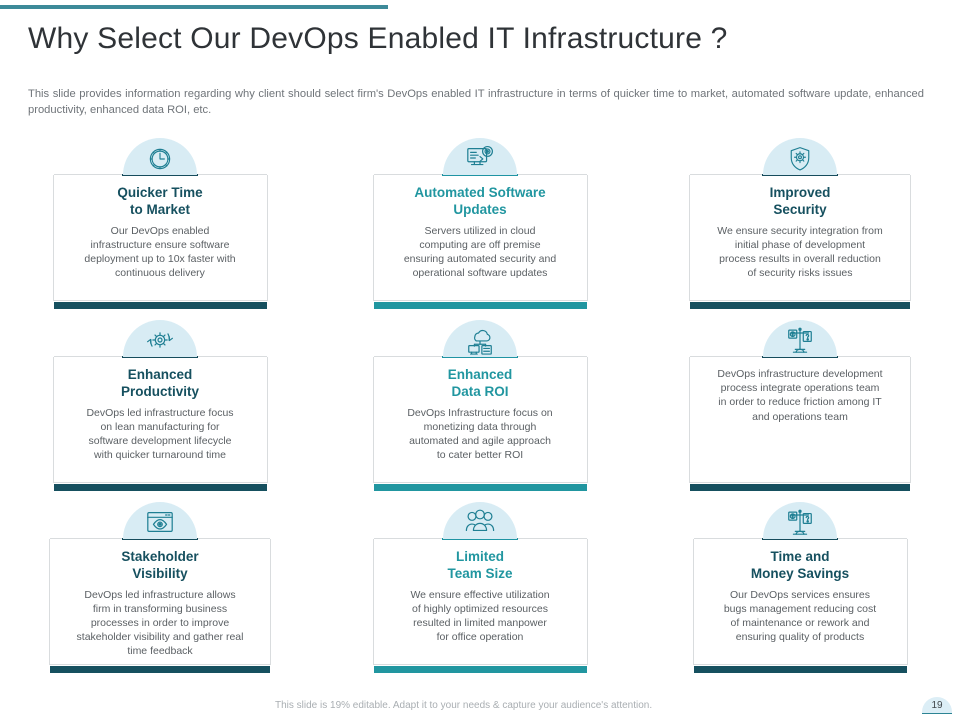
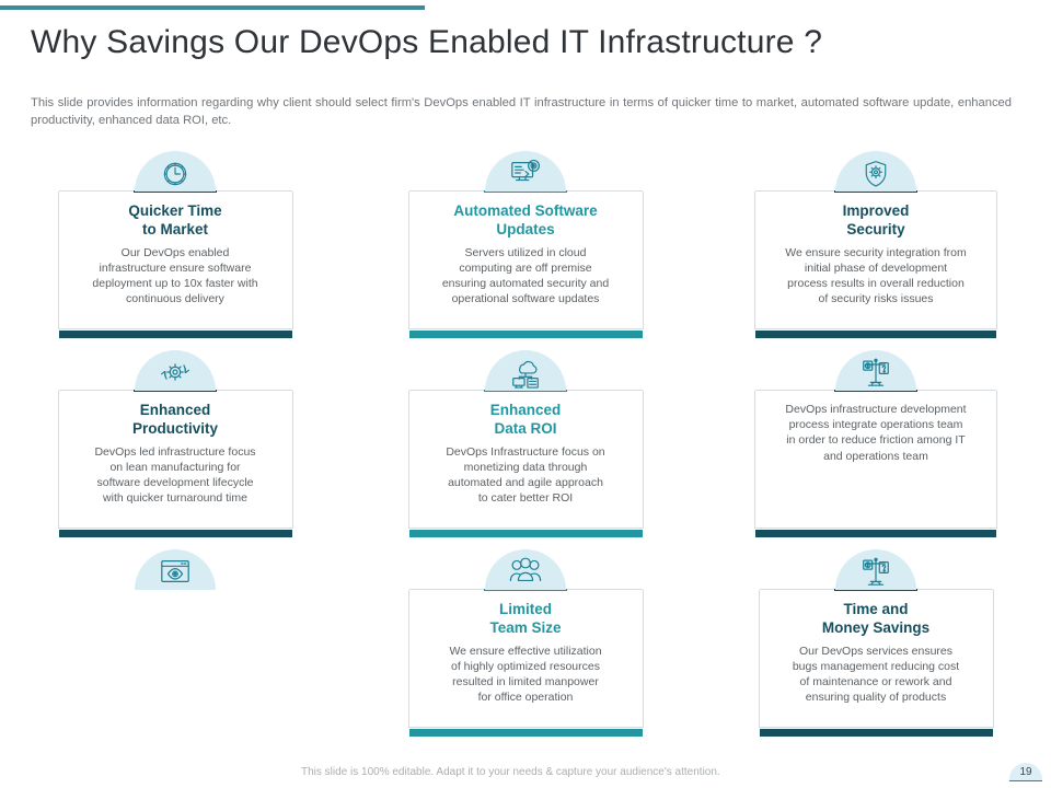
- Why Select Our DevOps Enabled IT Infrastructure ?
+ Why Savings Our DevOps Enabled IT Infrastructure ?
  This slide provides information regarding why client should select firm's DevOps enabled IT infrastructure in terms of quicker time to market, automated software update, enhanced productivity, enhanced data ROI, etc.
  Quicker Time
  to Market
  Our DevOps enabled
  infrastructure ensure software
  deployment up to 10x faster with
  continuous delivery
  Automated Software
  Updates
  Servers utilized in cloud
  computing are off premise
  ensuring automated security and
  operational software updates
  Improved
  Security
  We ensure security integration from
  initial phase of development
  process results in overall reduction
  of security risks issues
  Enhanced
  Productivity
  DevOps led infrastructure focus
  on lean manufacturing for
  software development lifecycle
  with quicker turnaround time
  Enhanced
  Data ROI
  DevOps Infrastructure focus on
  monetizing data through
  automated and agile approach
  to cater better ROI
  DevOps infrastructure development
  process integrate operations team
  in order to reduce friction among IT
  and operations team
- Stakeholder
- Visibility
- DevOps led infrastructure allows
- firm in transforming business
- processes in order to improve
- stakeholder visibility and gather real
- time feedback
  Limited
  Team Size
  We ensure effective utilization
  of highly optimized resources
  resulted in limited manpower
  for office operation
  Time and
  Money Savings
  Our DevOps services ensures
  bugs management reducing cost
  of maintenance or rework and
  ensuring quality of products
- This slide is 19% editable. Adapt it to your needs & capture your audience's attention.
+ This slide is 100% editable. Adapt it to your needs & capture your audience's attention.
  19
